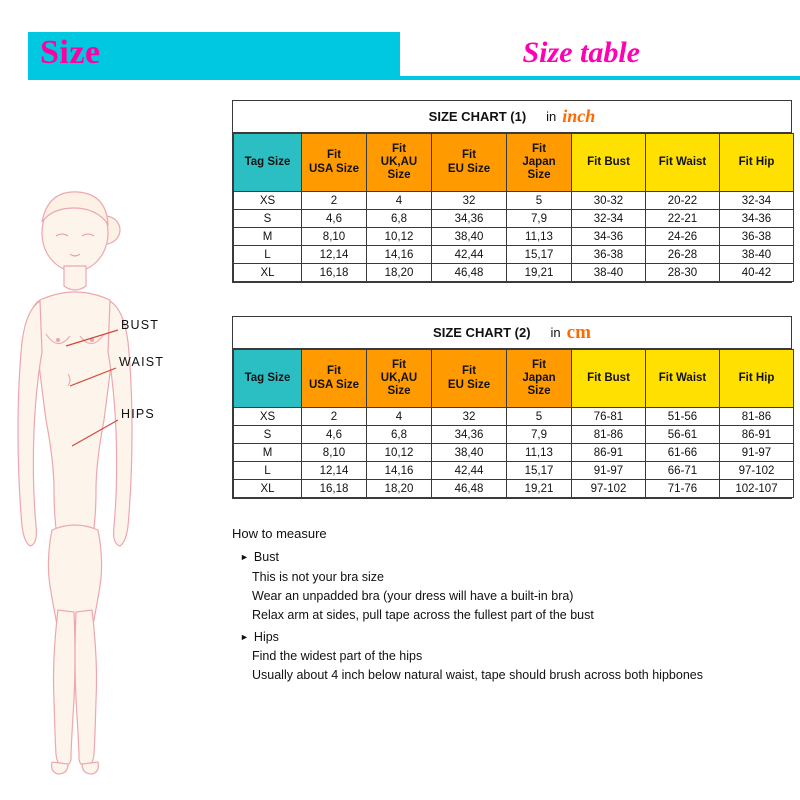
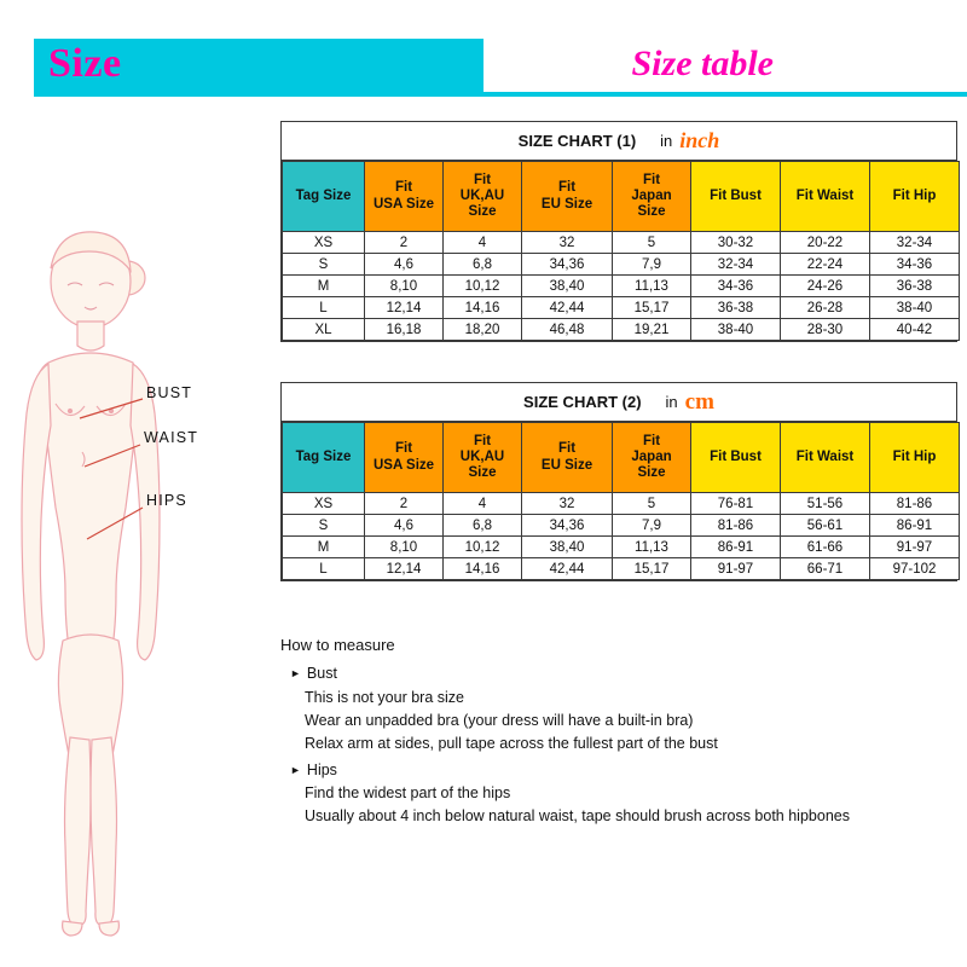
  Size
  Size table
  BUST
  WAIST
  HIPS
  SIZE CHART (1)
  in
  inch
  Tag Size	Fit USA Size	Fit UK,AU Size	Fit EU Size	Fit Japan Size	Fit Bust	Fit Waist	Fit Hip
  XS	2	4	32	5	30-32	20-22	32-34
- S	4,6	6,8	34,36	7,9	32-34	22-21	34-36
+ S	4,6	6,8	34,36	7,9	32-34	22-24	34-36
  M	8,10	10,12	38,40	11,13	34-36	24-26	36-38
  L	12,14	14,16	42,44	15,17	36-38	26-28	38-40
  XL	16,18	18,20	46,48	19,21	38-40	28-30	40-42
  SIZE CHART (2)
  in
  cm
  Tag Size	Fit USA Size	Fit UK,AU Size	Fit EU Size	Fit Japan Size	Fit Bust	Fit Waist	Fit Hip
  XS	2	4	32	5	76-81	51-56	81-86
  S	4,6	6,8	34,36	7,9	81-86	56-61	86-91
  M	8,10	10,12	38,40	11,13	86-91	61-66	91-97
  L	12,14	14,16	42,44	15,17	91-97	66-71	97-102
- XL	16,18	18,20	46,48	19,21	97-102	71-76	102-107
  How to measure
  ► Bust
  This is not your bra size
  Wear an unpadded bra (your dress will have a built-in bra)
  Relax arm at sides, pull tape across the fullest part of the bust
  ► Hips
  Find the widest part of the hips
  Usually about 4 inch below natural waist, tape should brush across both hipbones
